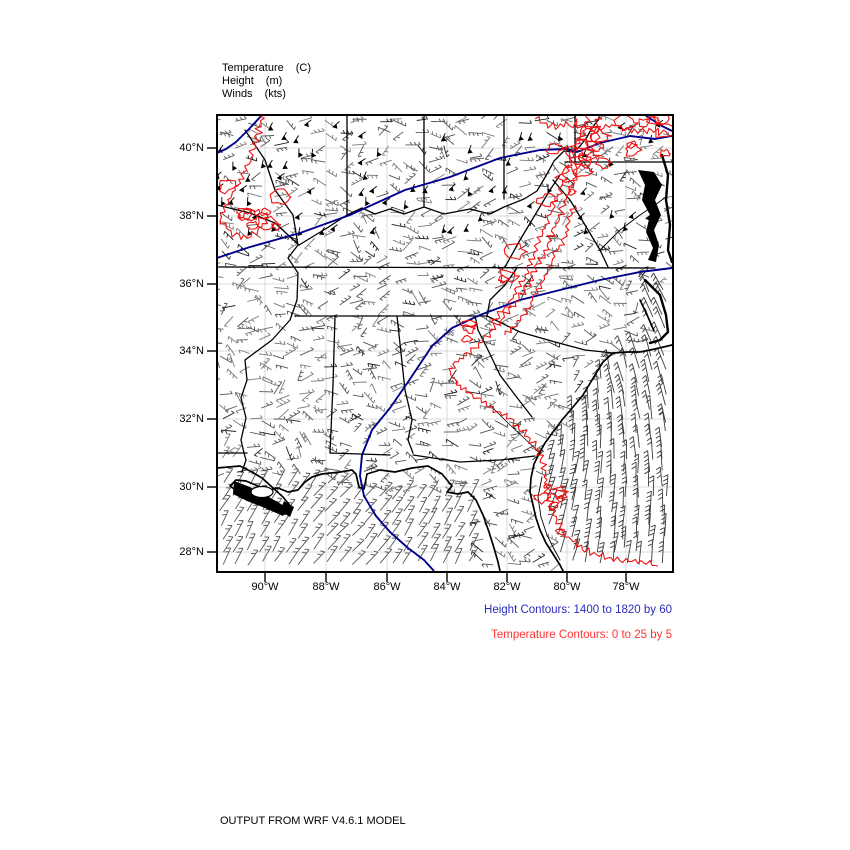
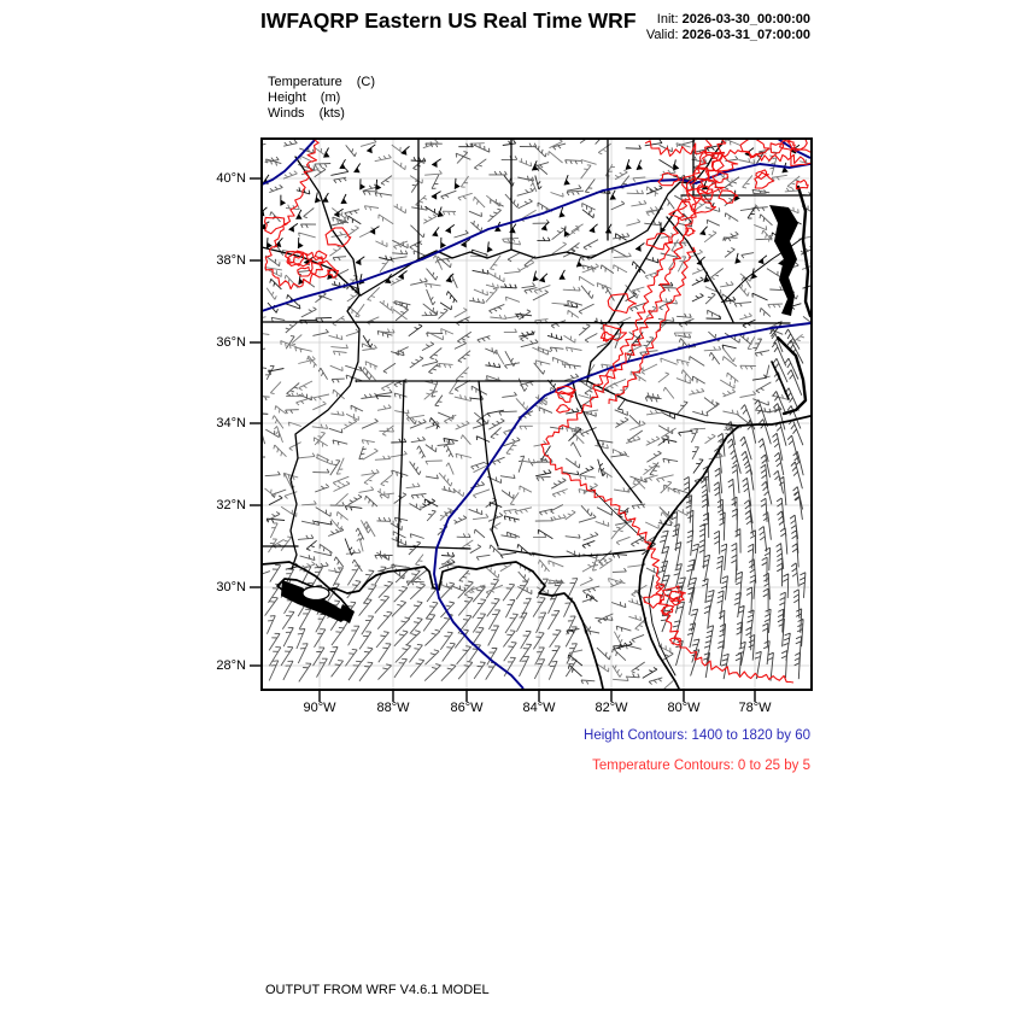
+ IWFAQRP Eastern US Real Time WRF
+ Init: 2026-03-30_00:00:00
+ Valid: 2026-03-31_07:00:00
  Temperature (C)
  Height (m)
  Winds (kts)
  40°N
  38°N
  36°N
  34°N
  32°N
  30°N
  28°N
  90°W
  88°W
  86°W
  84°W
  82°W
  80°W
  78°W
  Height Contours: 1400 to 1820 by 60
  Temperature Contours: 0 to 25 by 5
  OUTPUT FROM WRF V4.6.1 MODEL
